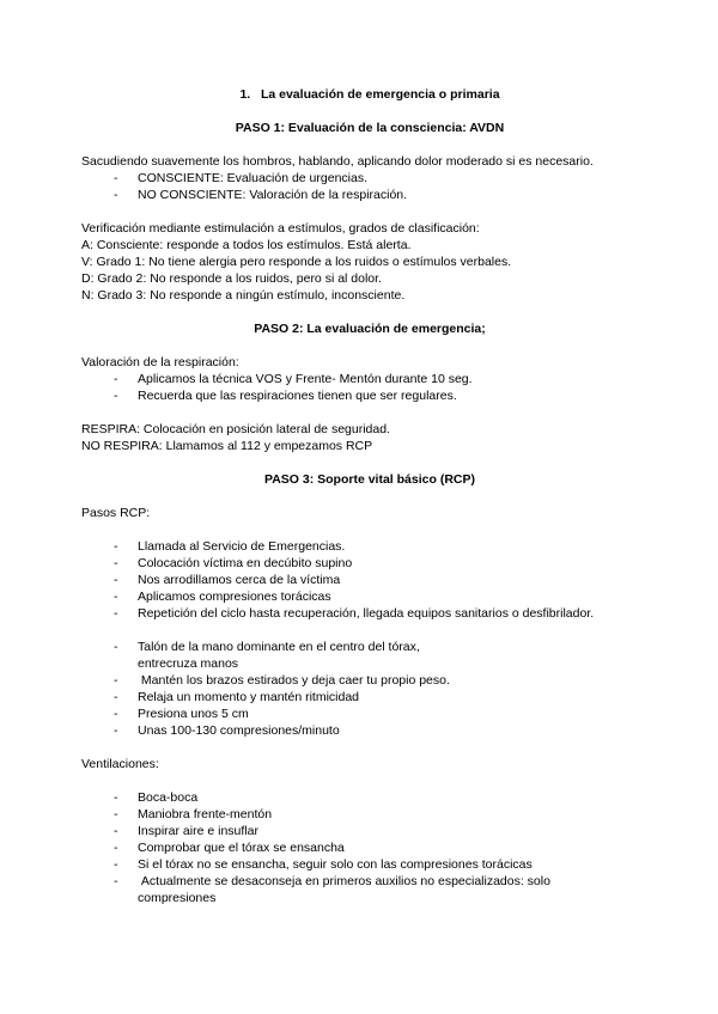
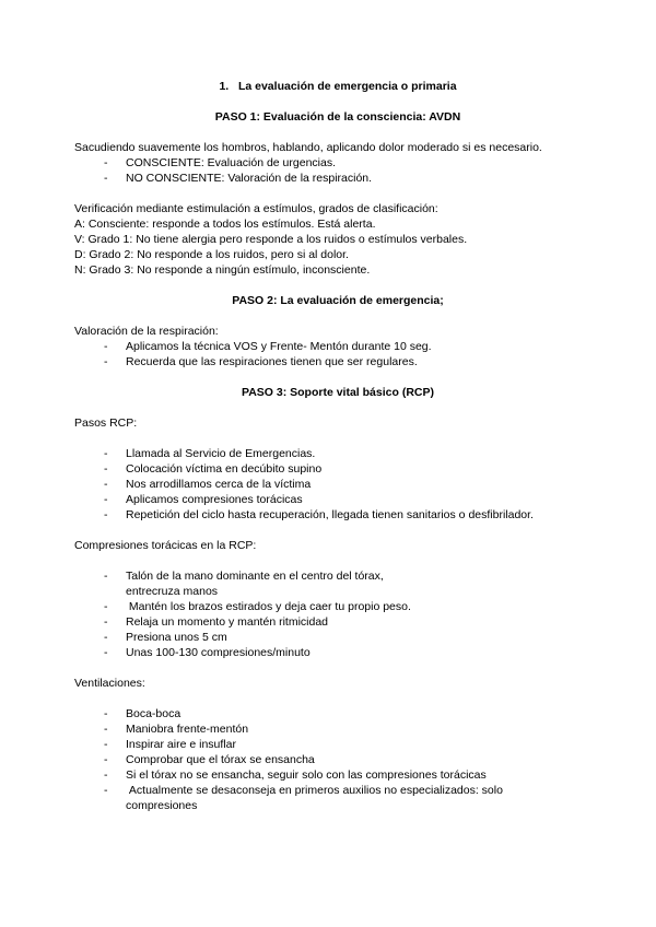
  1. La evaluación de emergencia o primaria
  PASO 1: Evaluación de la consciencia: AVDN
  Sacudiendo suavemente los hombros, hablando, aplicando dolor moderado si es necesario.
  -
  CONSCIENTE: Evaluación de urgencias.
  -
  NO CONSCIENTE: Valoración de la respiración.
  Verificación mediante estimulación a estímulos, grados de clasificación:
  A: Consciente: responde a todos los estímulos. Está alerta.
  V: Grado 1: No tiene alergia pero responde a los ruidos o estímulos verbales.
  D: Grado 2: No responde a los ruidos, pero si al dolor.
  N: Grado 3: No responde a ningún estímulo, inconsciente.
  PASO 2: La evaluación de emergencia;
  Valoración de la respiración:
  -
  Aplicamos la técnica VOS y Frente- Mentón durante 10 seg.
  -
  Recuerda que las respiraciones tienen que ser regulares.
- RESPIRA: Colocación en posición lateral de seguridad.
- NO RESPIRA: Llamamos al 112 y empezamos RCP
  PASO 3: Soporte vital básico (RCP)
  Pasos RCP:
  -
  Llamada al Servicio de Emergencias.
  -
  Colocación víctima en decúbito supino
  -
  Nos arrodillamos cerca de la víctima
  -
  Aplicamos compresiones torácicas
  -
- Repetición del ciclo hasta recuperación, llegada equipos sanitarios o desfibrilador.
+ Repetición del ciclo hasta recuperación, llegada tienen sanitarios o desfibrilador.
+ Compresiones torácicas en la RCP:
  -
  Talón de la mano dominante en el centro del tórax,
  entrecruza manos
  -
  Mantén los brazos estirados y deja caer tu propio peso.
  -
  Relaja un momento y mantén ritmicidad
  -
  Presiona unos 5 cm
  -
  Unas 100-130 compresiones/minuto
  Ventilaciones:
  -
  Boca-boca
  -
  Maniobra frente-mentón
  -
  Inspirar aire e insuflar
  -
  Comprobar que el tórax se ensancha
  -
  Si el tórax no se ensancha, seguir solo con las compresiones torácicas
  -
  Actualmente se desaconseja en primeros auxilios no especializados: solo
  compresiones
